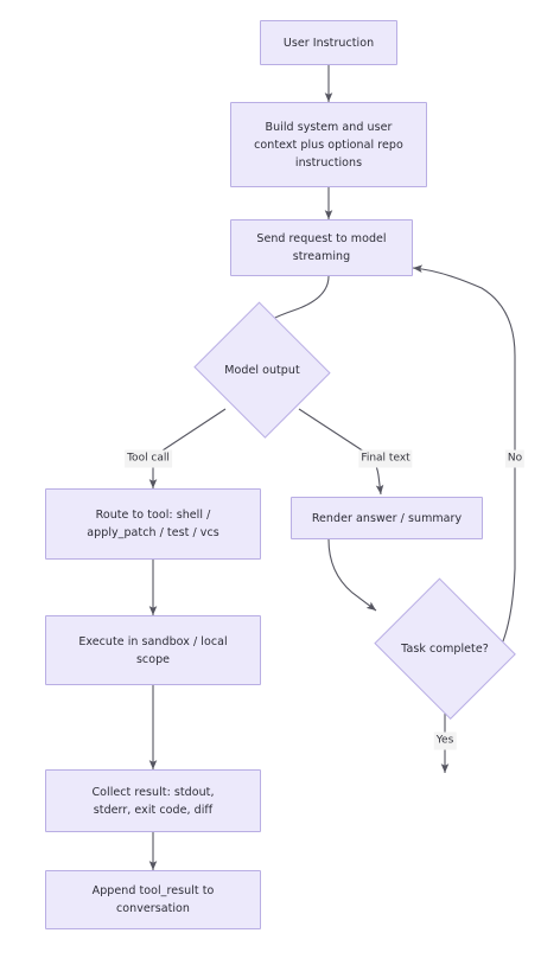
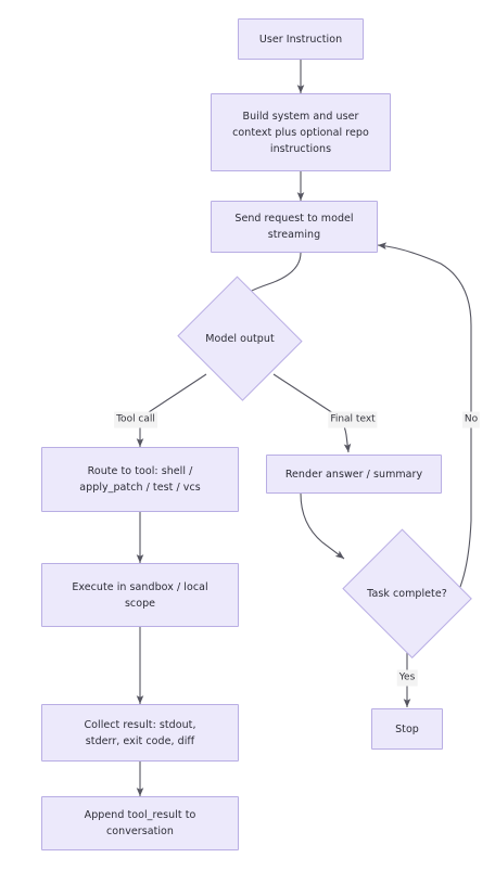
  User Instruction
  Build system and user
  context plus optional repo
  instructions
  Send request to model
  streaming
  Model output
  Route to tool: shell /
  apply_patch / test / vcs
  Execute in sandbox / local
  scope
  Collect result: stdout,
  stderr, exit code, diff
  Append tool_result to
  conversation
  Render answer / summary
  Task complete?
+ Stop
  Tool call
  Final text
  No
  Yes
